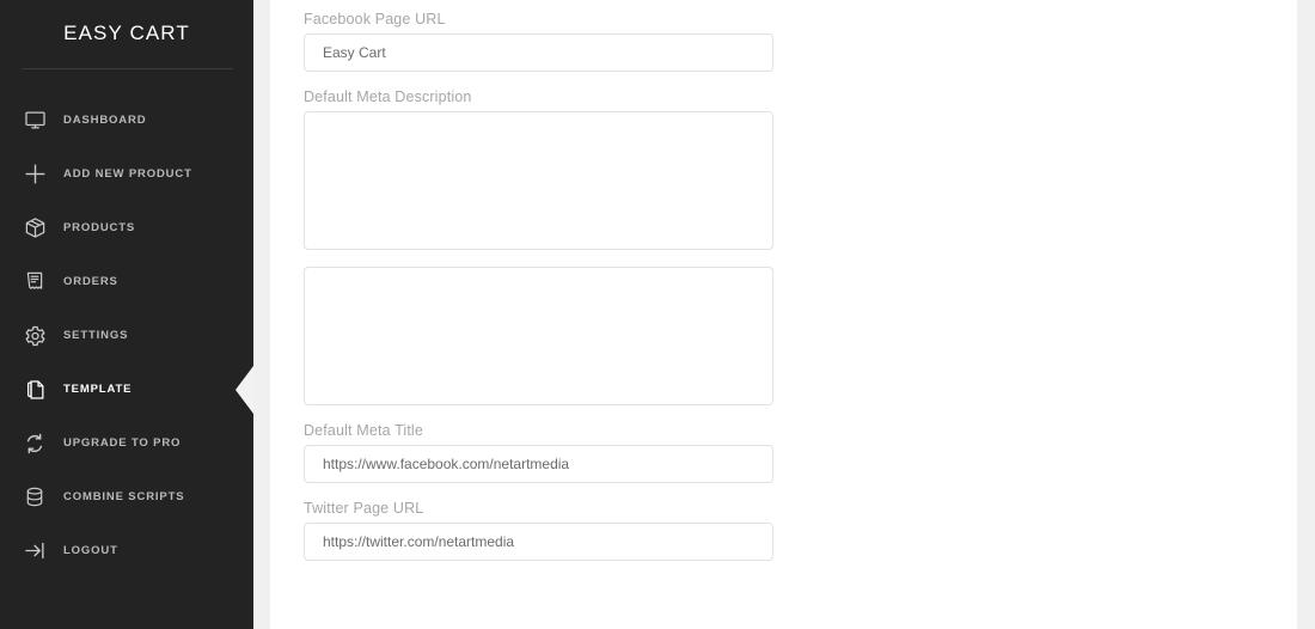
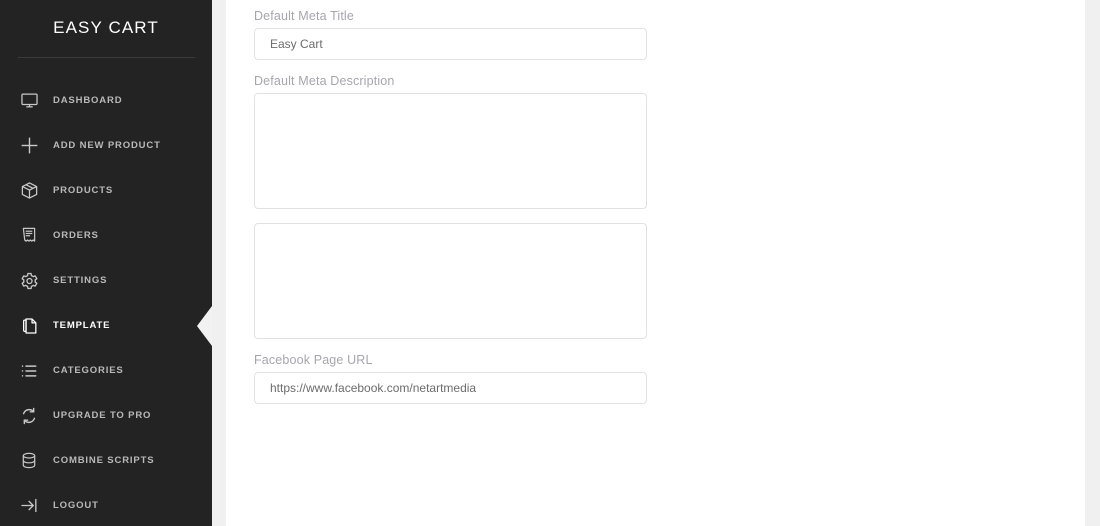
  EASY CART
  DASHBOARD
  ADD NEW PRODUCT
  PRODUCTS
  ORDERS
  SETTINGS
  TEMPLATE
+ CATEGORIES
  UPGRADE TO PRO
  COMBINE SCRIPTS
  LOGOUT
- Facebook Page URL
+ Default Meta Title
  Easy Cart
  Default Meta Description
- Default Meta Title
+ Facebook Page URL
  https://www.facebook.com/netartmedia
- Twitter Page URL
- https://twitter.com/netartmedia
